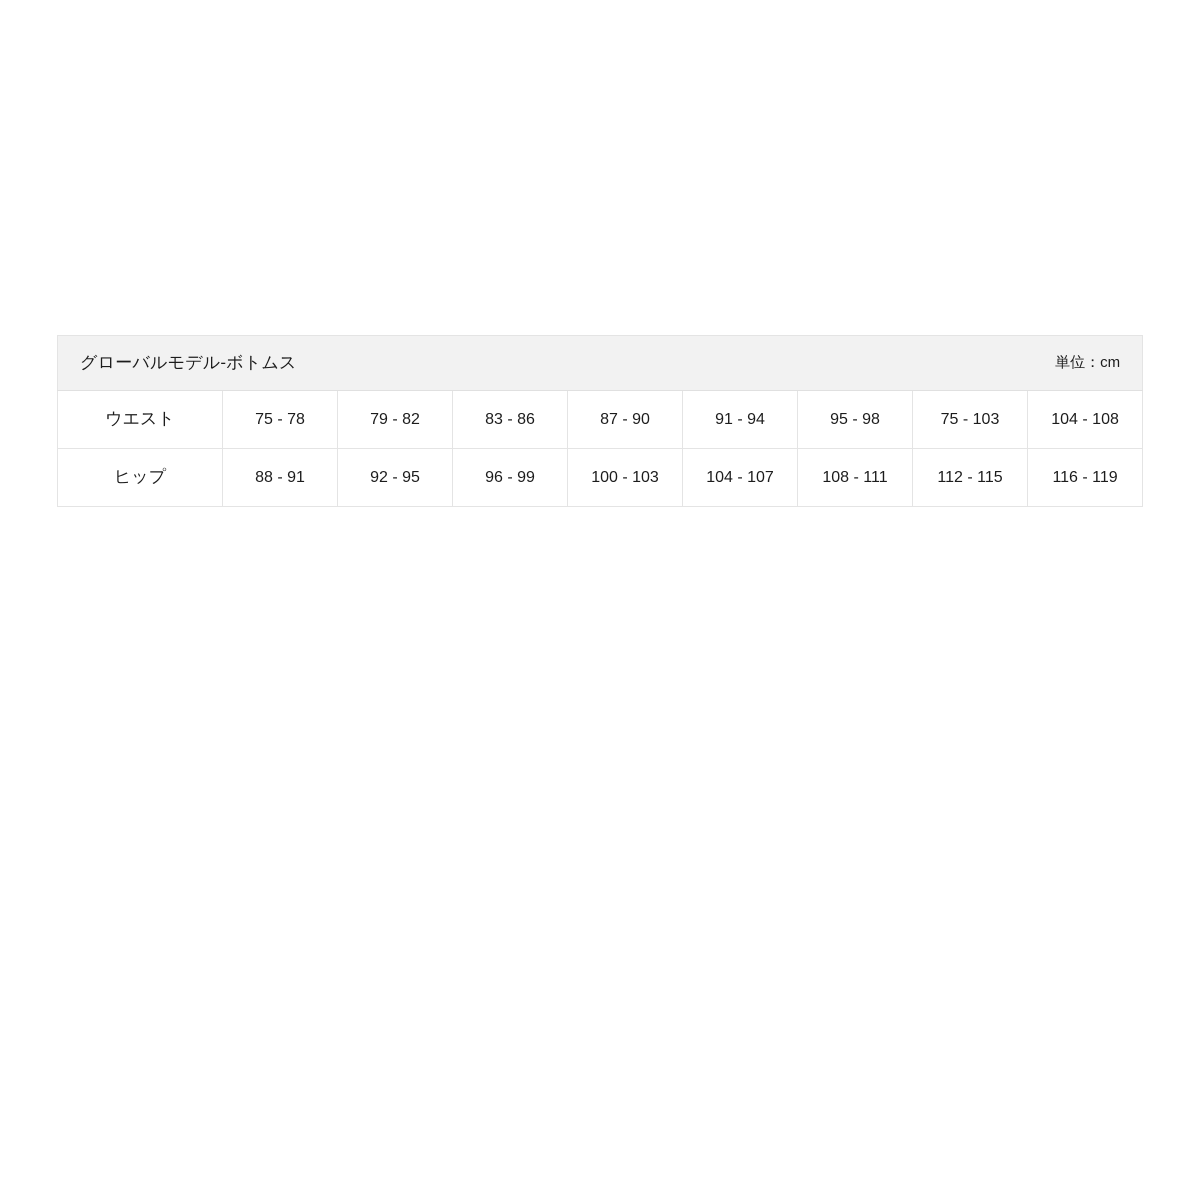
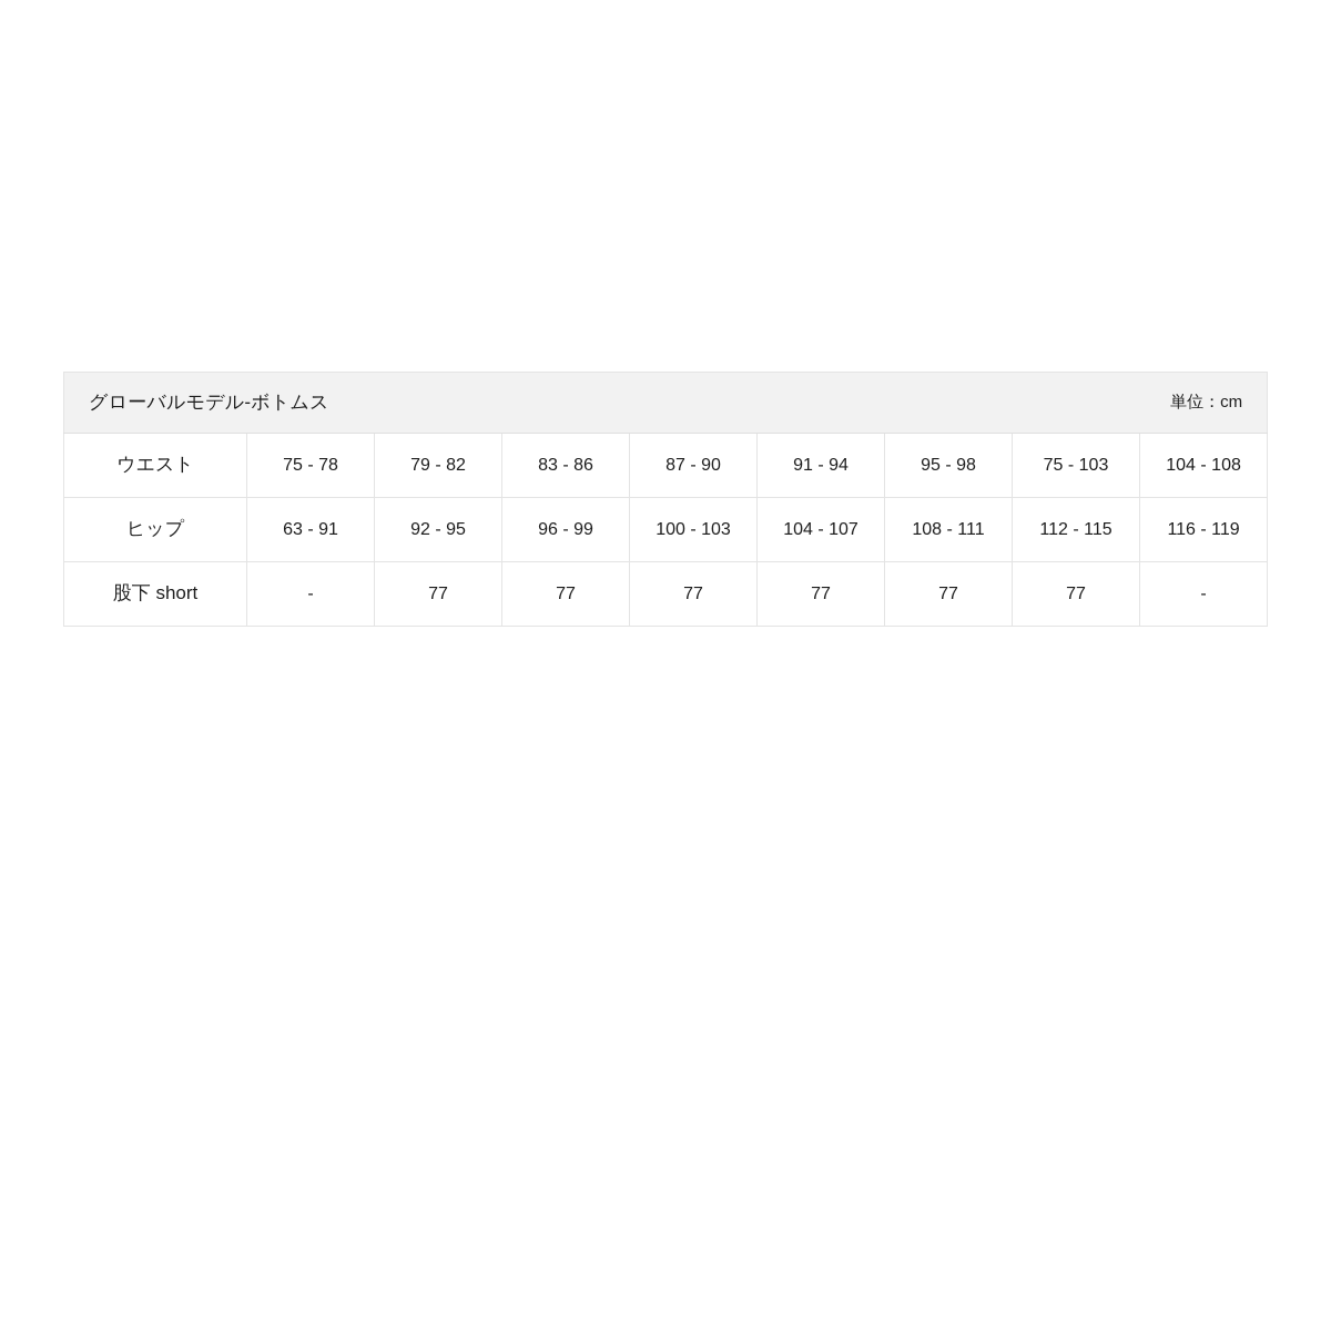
  グローバルモデル-ボトムス 単位：cm
  ウエスト	75 - 78	79 - 82	83 - 86	87 - 90	91 - 94	95 - 98	75 - 103	104 - 108
- ヒップ	88 - 91	92 - 95	96 - 99	100 - 103	104 - 107	108 - 111	112 - 115	116 - 119
+ ヒップ	63 - 91	92 - 95	96 - 99	100 - 103	104 - 107	108 - 111	112 - 115	116 - 119
+ 股下 short	-	77	77	77	77	77	77	-
